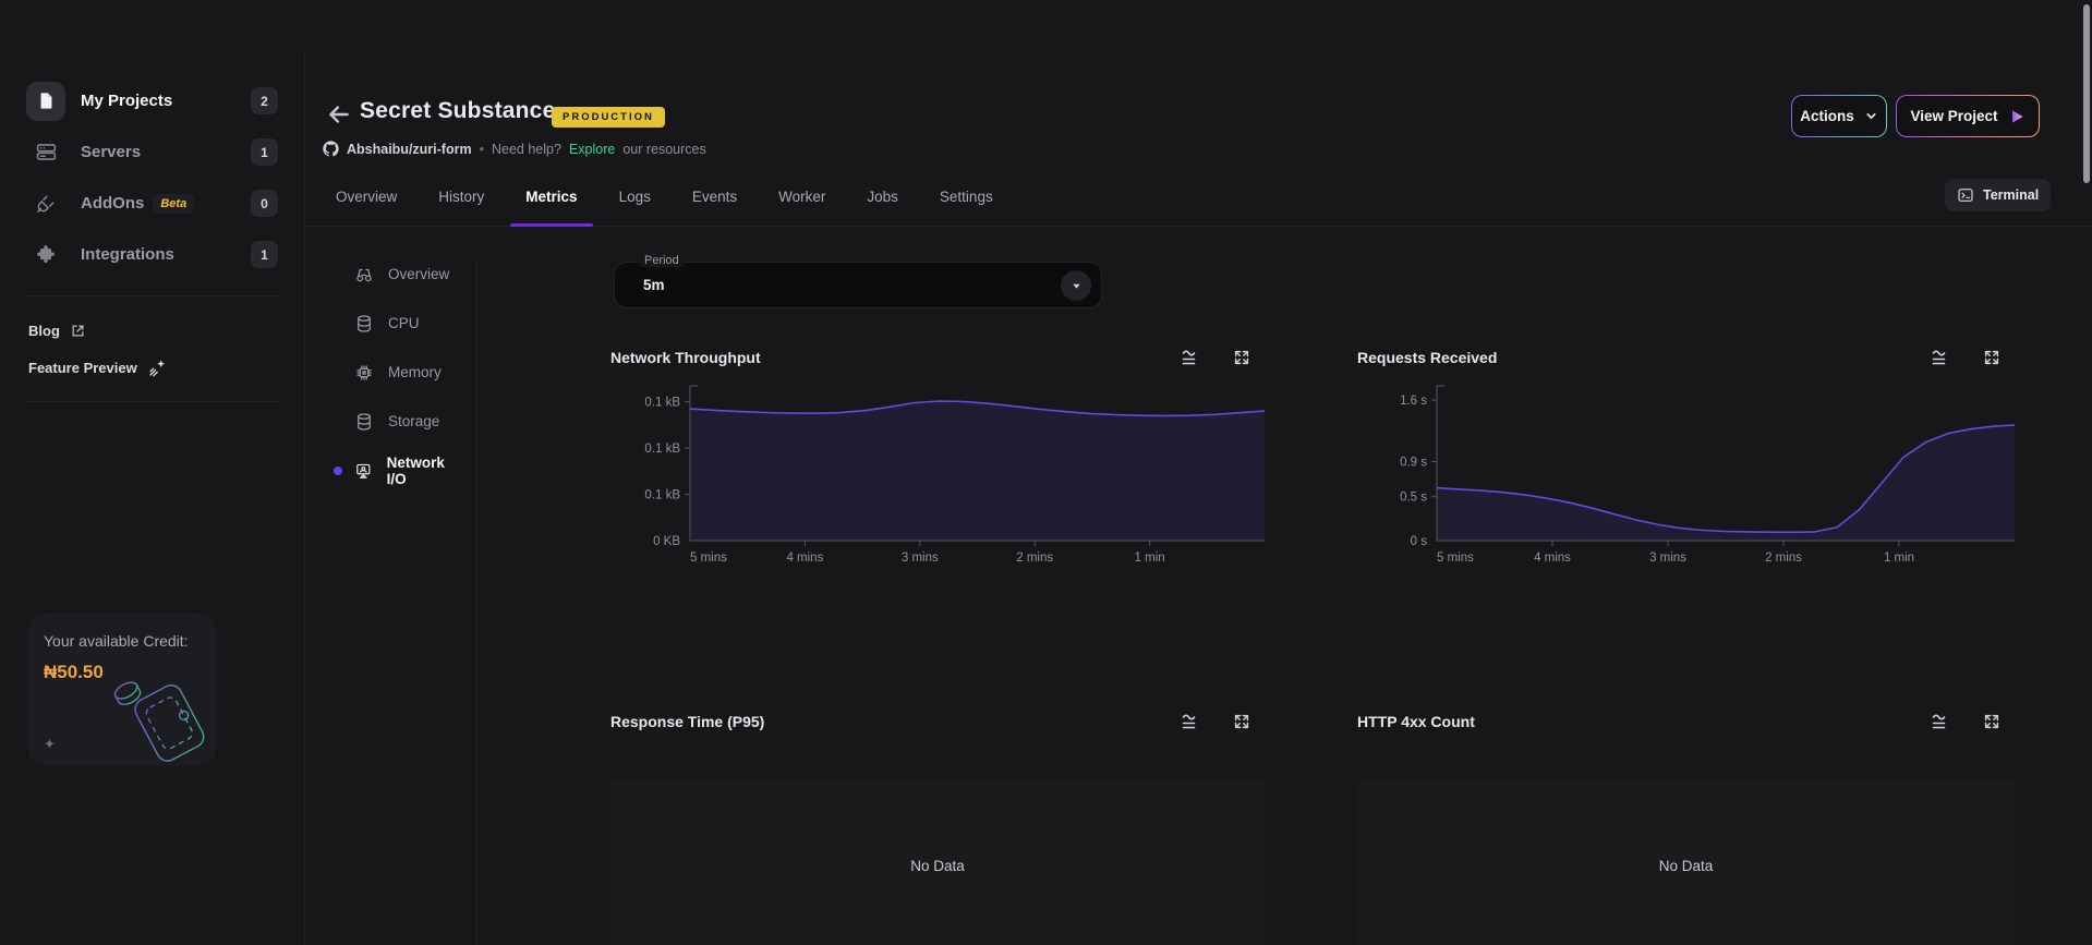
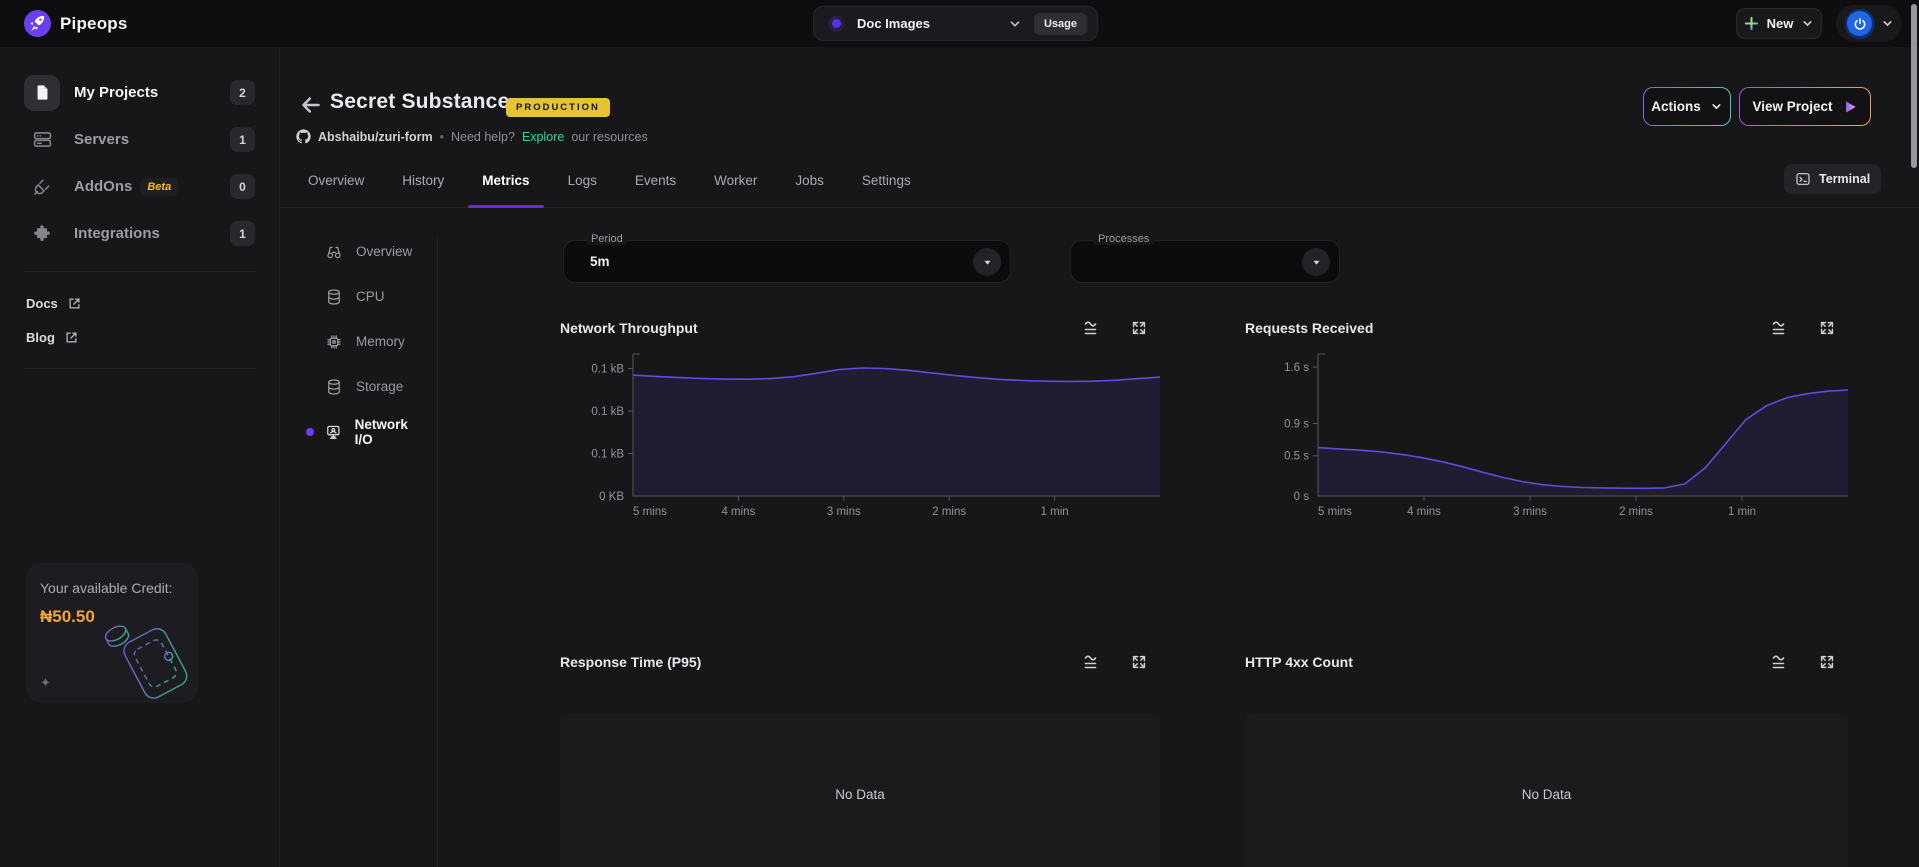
+ Pipeops
+ Doc Images
+ Usage
+ New
  My Projects
  2
  Servers
  1
  AddOns
  Beta
  0
  Integrations
  1
+ Docs
  Blog
- Feature Preview
  Your available Credit:
  ₦50.50
  ✦
  Secret Substance
  PRODUCTION
  Abshaibu/zuri-form
  •
  Need help?
  Explore
  our resources
  Actions
  View Project
  Overview
  History
  Metrics
  Logs
  Events
  Worker
  Jobs
  Settings
  Terminal
  Overview
  CPU
  Memory
  Storage
  Network I/O
  Period
  5m
+ Processes
  Network Throughput
  0 KB
  0.1 kB
  0.1 kB
  0.1 kB
  5 mins
  4 mins
  3 mins
  2 mins
  1 min
  Requests Received
  0 s
  0.5 s
  0.9 s
  1.6 s
  5 mins
  4 mins
  3 mins
  2 mins
  1 min
  Response Time (P95)
  No Data
  HTTP 4xx Count
  No Data
